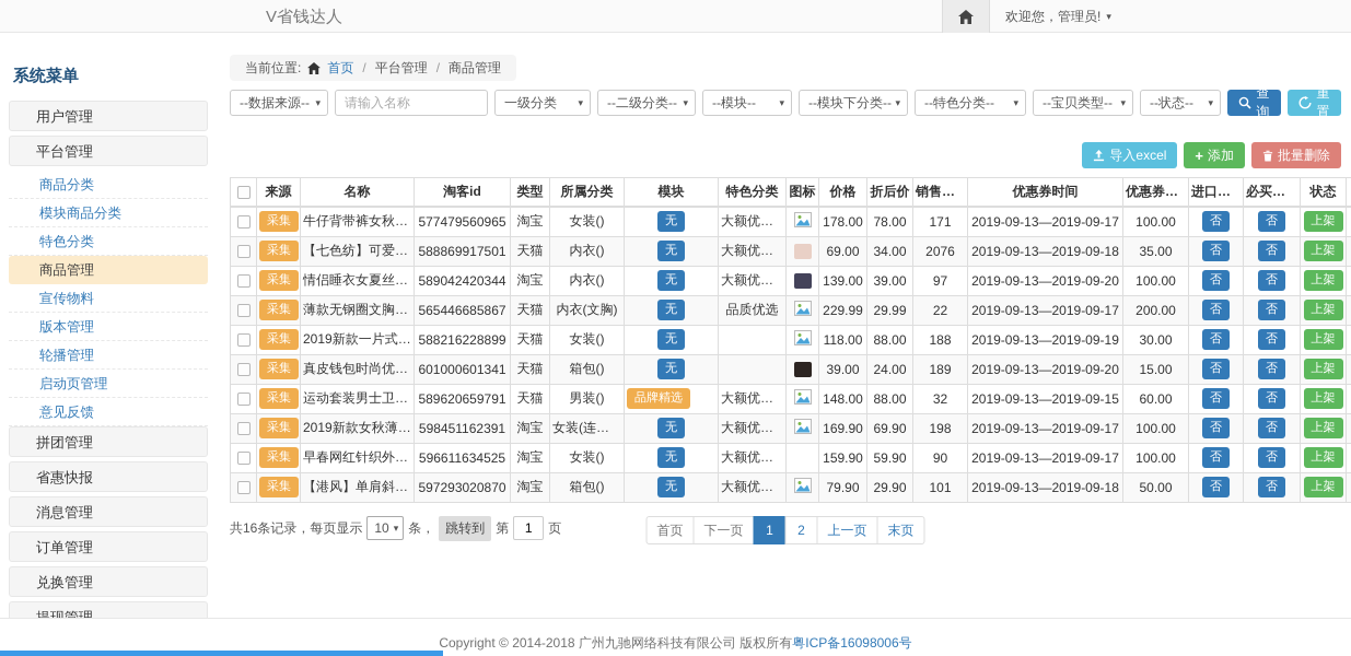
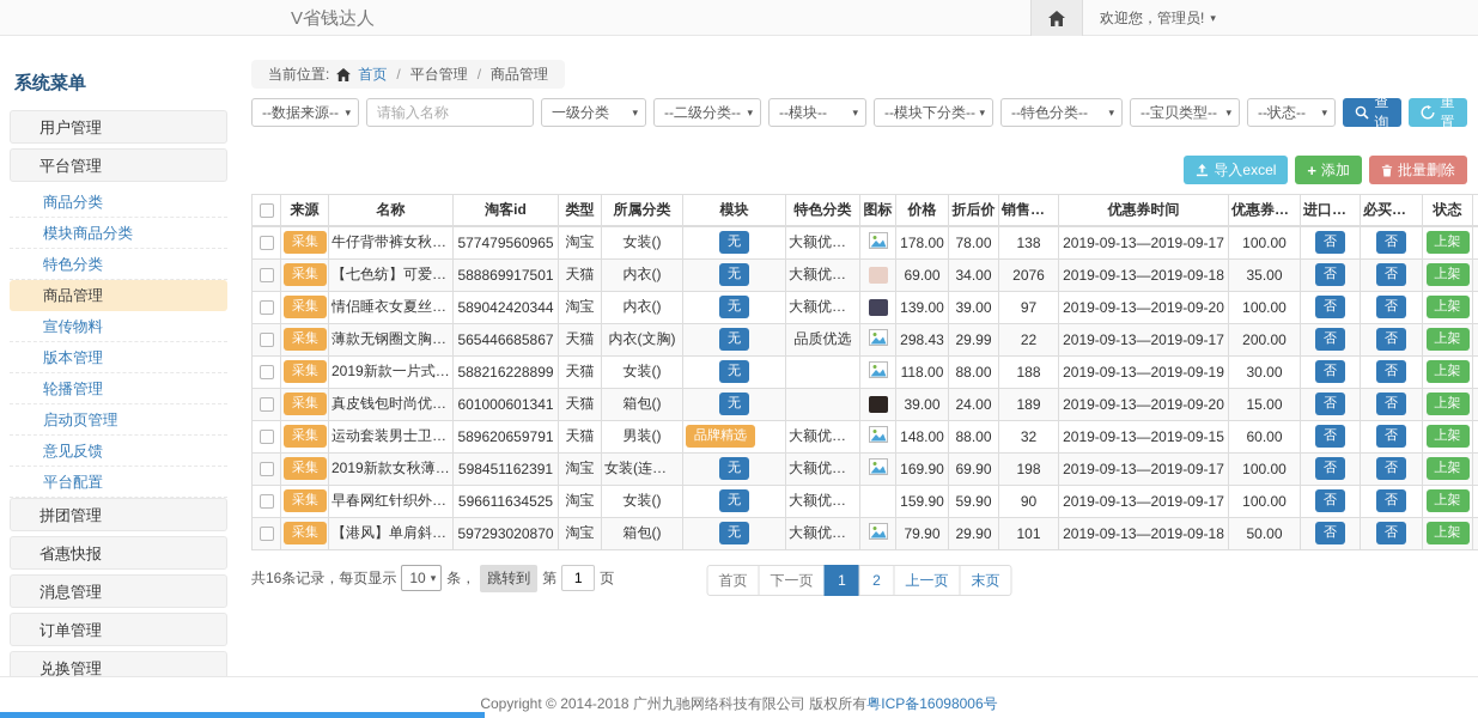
  V省钱达人
  欢迎您，管理员!
  ▾
  系统菜单
  用户管理
  平台管理
  商品分类
  模块商品分类
  特色分类
  商品管理
  宣传物料
  版本管理
  轮播管理
  启动页管理
  意见反馈
+ 平台配置
  拼团管理
  省惠快报
  消息管理
  订单管理
  兑换管理
  当前位置:
  首页
  /
  平台管理
  /
  商品管理
  --数据来源--
  ▾
  请输入名称
  一级分类
  ▾
  --二级分类--
  ▾
  --模块--
  ▾
  --模块下分类--
  ▾
  --特色分类--
  ▾
  --宝贝类型--
  ▾
  --状态--
  ▾
  查询
  重置
  导入excel
  +
  添加
  批量删除
  	来源	名称	淘客id	类型	所属分类	模块	特色分类	图标	价格	折后价	销售数量	优惠券时间	优惠券金额	进口优选	必买清单	状态
- 	采集	牛仔背带裤女秋装	577479560965	淘宝	女装()	无	大额优惠券		178.00	78.00	171	2019-09-13—2019-09-17	100.00	否	否	上架
+ 	采集	牛仔背带裤女秋装	577479560965	淘宝	女装()	无	大额优惠券		178.00	78.00	138	2019-09-13—2019-09-17	100.00	否	否	上架
  	采集	【七色纺】可爱纯	588869917501	天猫	内衣()	无	大额优惠券		69.00	34.00	2076	2019-09-13—2019-09-18	35.00	否	否	上架
  	采集	情侣睡衣女夏丝绸	589042420344	淘宝	内衣()	无	大额优惠券		139.00	39.00	97	2019-09-13—2019-09-20	100.00	否	否	上架
- 	采集	薄款无钢圈文胸聚	565446685867	天猫	内衣(文胸)	无	品质优选		229.99	29.99	22	2019-09-13—2019-09-17	200.00	否	否	上架
+ 	采集	薄款无钢圈文胸聚	565446685867	天猫	内衣(文胸)	无	品质优选		298.43	29.99	22	2019-09-13—2019-09-17	200.00	否	否	上架
  	采集	2019新款一片式系.	588216228899	天猫	女装()	无			118.00	88.00	188	2019-09-13—2019-09-19	30.00	否	否	上架
  	采集	真皮钱包时尚优雅	601000601341	天猫	箱包()	无			39.00	24.00	189	2019-09-13—2019-09-20	15.00	否	否	上架
  	采集	运动套装男士卫衣	589620659791	天猫	男装()	品牌精选	大额优惠券		148.00	88.00	32	2019-09-13—2019-09-15	60.00	否	否	上架
  	采集	2019新款女秋薄款.	598451162391	淘宝	女装(连衣裙	无	大额优惠券		169.90	69.90	198	2019-09-13—2019-09-17	100.00	否	否	上架
  	采集	早春网红针织外套	596611634525	淘宝	女装()	无	大额优惠券		159.90	59.90	90	2019-09-13—2019-09-17	100.00	否	否	上架
  	采集	【港风】单肩斜跨	597293020870	淘宝	箱包()	无	大额优惠券		79.90	29.90	101	2019-09-13—2019-09-18	50.00	否	否	上架
  共16条记录，每页显示
  10
  ▾
  条，
  跳转到
  第
  1
  页
  首页
  下一页
  1
  2
  上一页
  末页
  Copyright © 2014-2018 广州九驰网络科技有限公司 版权所有粤ICP备16098006号
